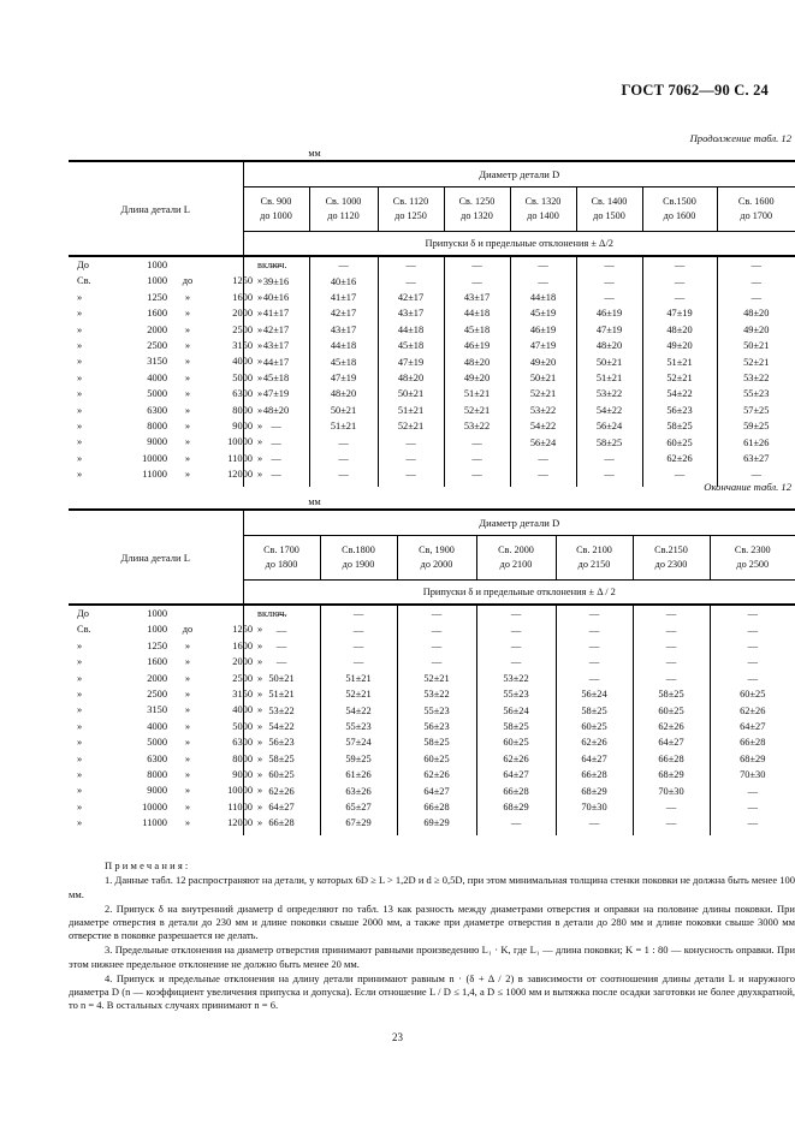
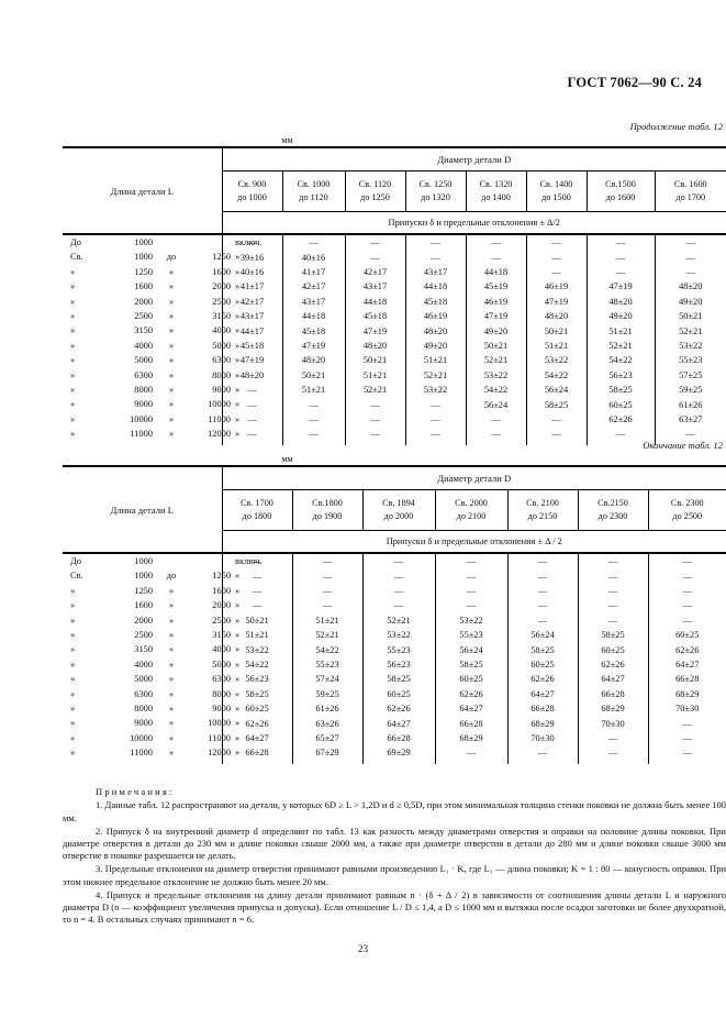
  ГОСТ 7062—90 С. 24
  Продолжение табл. 12
  мм
  Длина детали L	Диаметр детали D
  Св. 900до 1000	Св. 1000до 1120	Св. 1120до 1250	Св. 1250до 1320	Св. 1320до 1400	Св. 1400до 1500	Св.1500до 1600	Св. 1600до 1700
  Припуски δ и предельные отклонения ± Δ/2
  До 1000 включ.	—	—	—	—	—	—	—	—
  Св. 1000 до 1250 »	39±16	40±16	—	—	—	—	—	—
  » 1250 » 1600 »	40±16	41±17	42±17	43±17	44±18	—	—	—
  » 1600 » 2000 »	41±17	42±17	43±17	44±18	45±19	46±19	47±19	48±20
  » 2000 » 2500 »	42±17	43±17	44±18	45±18	46±19	47±19	48±20	49±20
  » 2500 » 3150 »	43±17	44±18	45±18	46±19	47±19	48±20	49±20	50±21
  » 3150 » 4000 »	44±17	45±18	47±19	48±20	49±20	50±21	51±21	52±21
  » 4000 » 5000 »	45±18	47±19	48±20	49±20	50±21	51±21	52±21	53±22
  » 5000 » 6300 »	47±19	48±20	50±21	51±21	52±21	53±22	54±22	55±23
  » 6300 » 8000 »	48±20	50±21	51±21	52±21	53±22	54±22	56±23	57±25
  » 8000 » 9000 »	—	51±21	52±21	53±22	54±22	56±24	58±25	59±25
  » 9000 » 10000 »	—	—	—	—	56±24	58±25	60±25	61±26
  » 10000 » 11000 »	—	—	—	—	—	—	62±26	63±27
  » 11000 » 12000 »	—	—	—	—	—	—	—	—
  Окончание табл. 12
  мм
  Длина детали L	Диаметр детали D
- Св. 1700до 1800	Св.1800до 1900	Св, 1900до 2000	Св. 2000до 2100	Св. 2100до 2150	Св.2150до 2300	Св. 2300до 2500
+ Св. 1700до 1800	Св.1800до 1900	Св, 1894до 2000	Св. 2000до 2100	Св. 2100до 2150	Св.2150до 2300	Св. 2300до 2500
  Припуски δ и предельные отклонения ± Δ / 2
  До 1000 включ.	—	—	—	—	—	—	—
  Св. 1000 до 1250 »	—	—	—	—	—	—	—
  » 1250 » 1600 »	—	—	—	—	—	—	—
  » 1600 » 2000 »	—	—	—	—	—	—	—
  » 2000 » 2500 »	50±21	51±21	52±21	53±22	—	—	—
  » 2500 » 3150 »	51±21	52±21	53±22	55±23	56±24	58±25	60±25
  » 3150 » 4000 »	53±22	54±22	55±23	56±24	58±25	60±25	62±26
  » 4000 » 5000 »	54±22	55±23	56±23	58±25	60±25	62±26	64±27
  » 5000 » 6300 »	56±23	57±24	58±25	60±25	62±26	64±27	66±28
  » 6300 » 8000 »	58±25	59±25	60±25	62±26	64±27	66±28	68±29
  » 8000 » 9000 »	60±25	61±26	62±26	64±27	66±28	68±29	70±30
  » 9000 » 10000 »	62±26	63±26	64±27	66±28	68±29	70±30	—
  » 10000 » 11000 »	64±27	65±27	66±28	68±29	70±30	—	—
  » 11000 » 12000 »	66±28	67±29	69±29	—	—	—	—
  Примечания:
  1. Данные табл. 12 распространяют на детали, у которых 6D ≥ L > 1,2D и d ≥ 0,5D, при этом минимальная толщина стенки поковки не должна быть менее 100 мм.
  2. Припуск δ на внутренний диаметр d определяют по табл. 13 как разность между диаметрами отверстия и оправки на половине длины поковки. При диаметре отверстия в детали до 230 мм и длине поковки свыше 2000 мм, а также при диаметре отверстия в детали до 280 мм и длине поковки свыше 3000 мм отверстие в поковке разрешается не делать.
  3. Предельные отклонения на диаметр отверстия принимают равными произведению L₁ · K, где L₁ — длина поковки; K = 1 : 80 — конусность оправки. При этом нижнее предельное отклонение не должно быть менее 20 мм.
  4. Припуск и предельные отклонения на длину детали принимают равным n · (δ + Δ / 2) в зависимости от соотношения длины детали L и наружного диаметра D (n — коэффициент увеличения припуска и допуска). Если отношение L / D ≤ 1,4, а D ≤ 1000 мм и вытяжка после осадки заготовки не более двухкратной, то n = 4. В остальных случаях принимают n = 6.
  23
